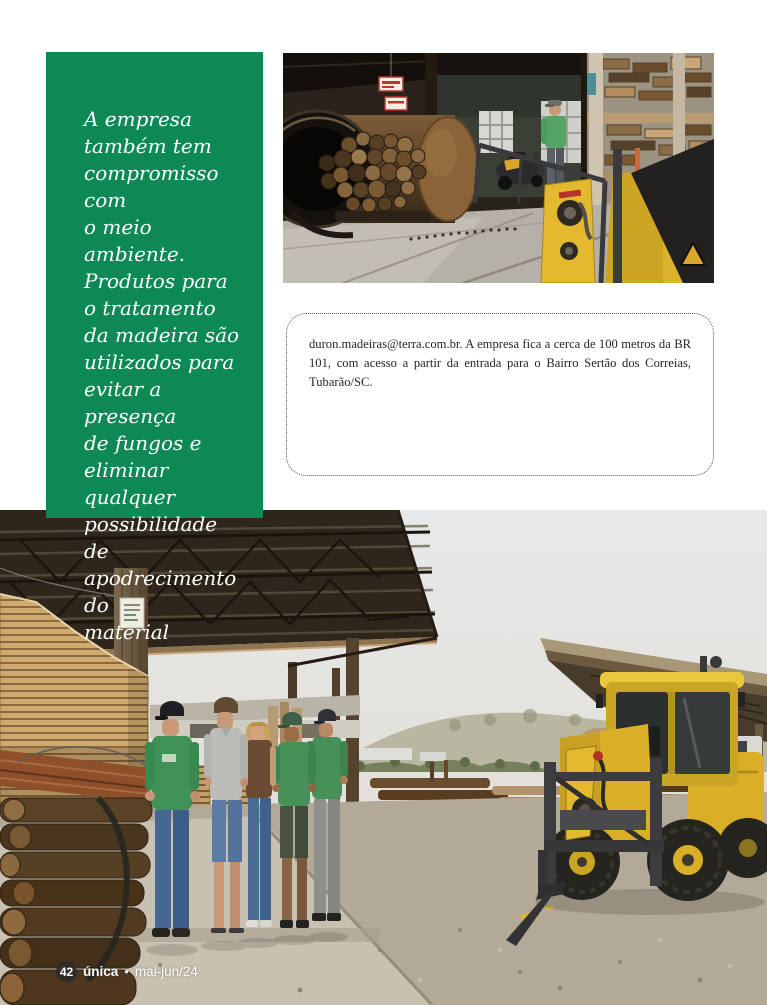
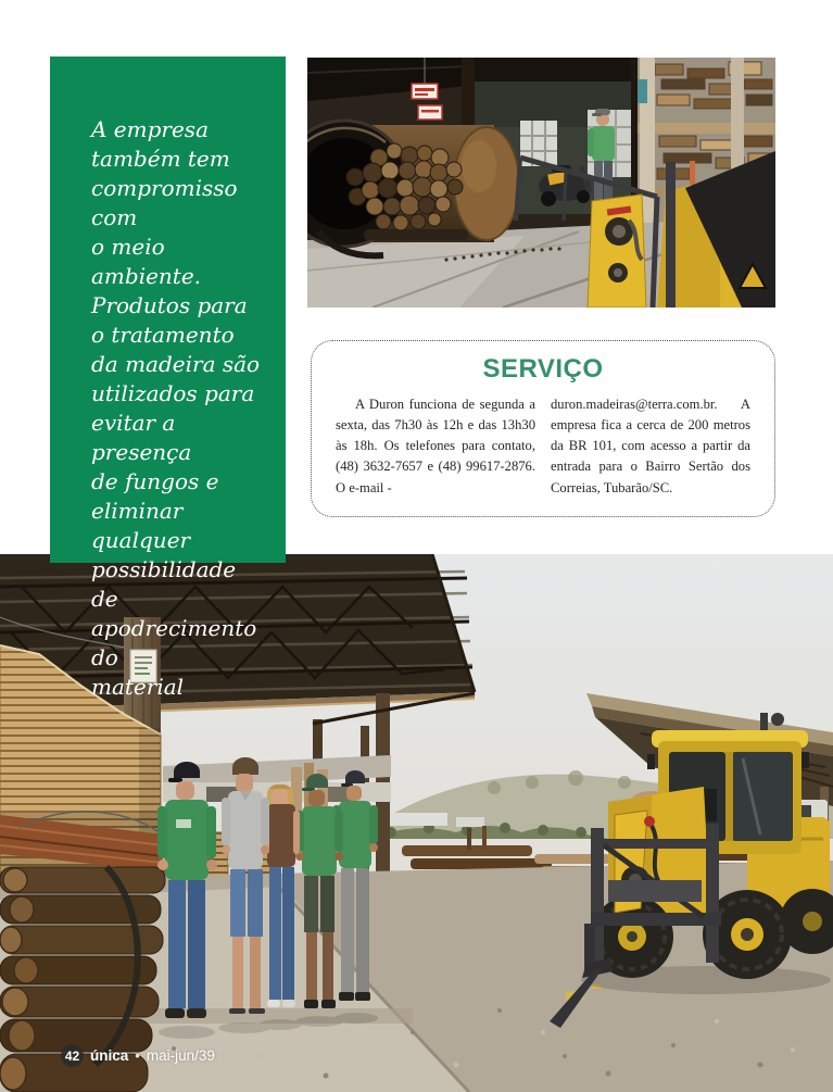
  A empresa
  também tem
  compromisso com
  o meio ambiente.
  Produtos para
  o tratamento
  da madeira são
  utilizados para
  evitar a presença
  de fungos e
  eliminar qualquer
  possibilidade de
  apodrecimento do
  material
+ SERVIÇO
+ A Duron funciona de segunda a sexta, das 7h30 às 12h e das 13h30 às 18h. Os telefones para contato, (48) 3632-7657 e (48) 99617-2876. O e-mail -
- duron.madeiras@terra.com.br. A empresa fica a cerca de 100 metros da BR 101, com acesso a partir da entrada para o Bairro Sertão dos Correias, Tubarão/SC.
+ duron.madeiras@terra.com.br. A empresa fica a cerca de 200 metros da BR 101, com acesso a partir da entrada para o Bairro Sertão dos Correias, Tubarão/SC.
  42
  única
  •
- mai-jun/24
+ mai-jun/39
